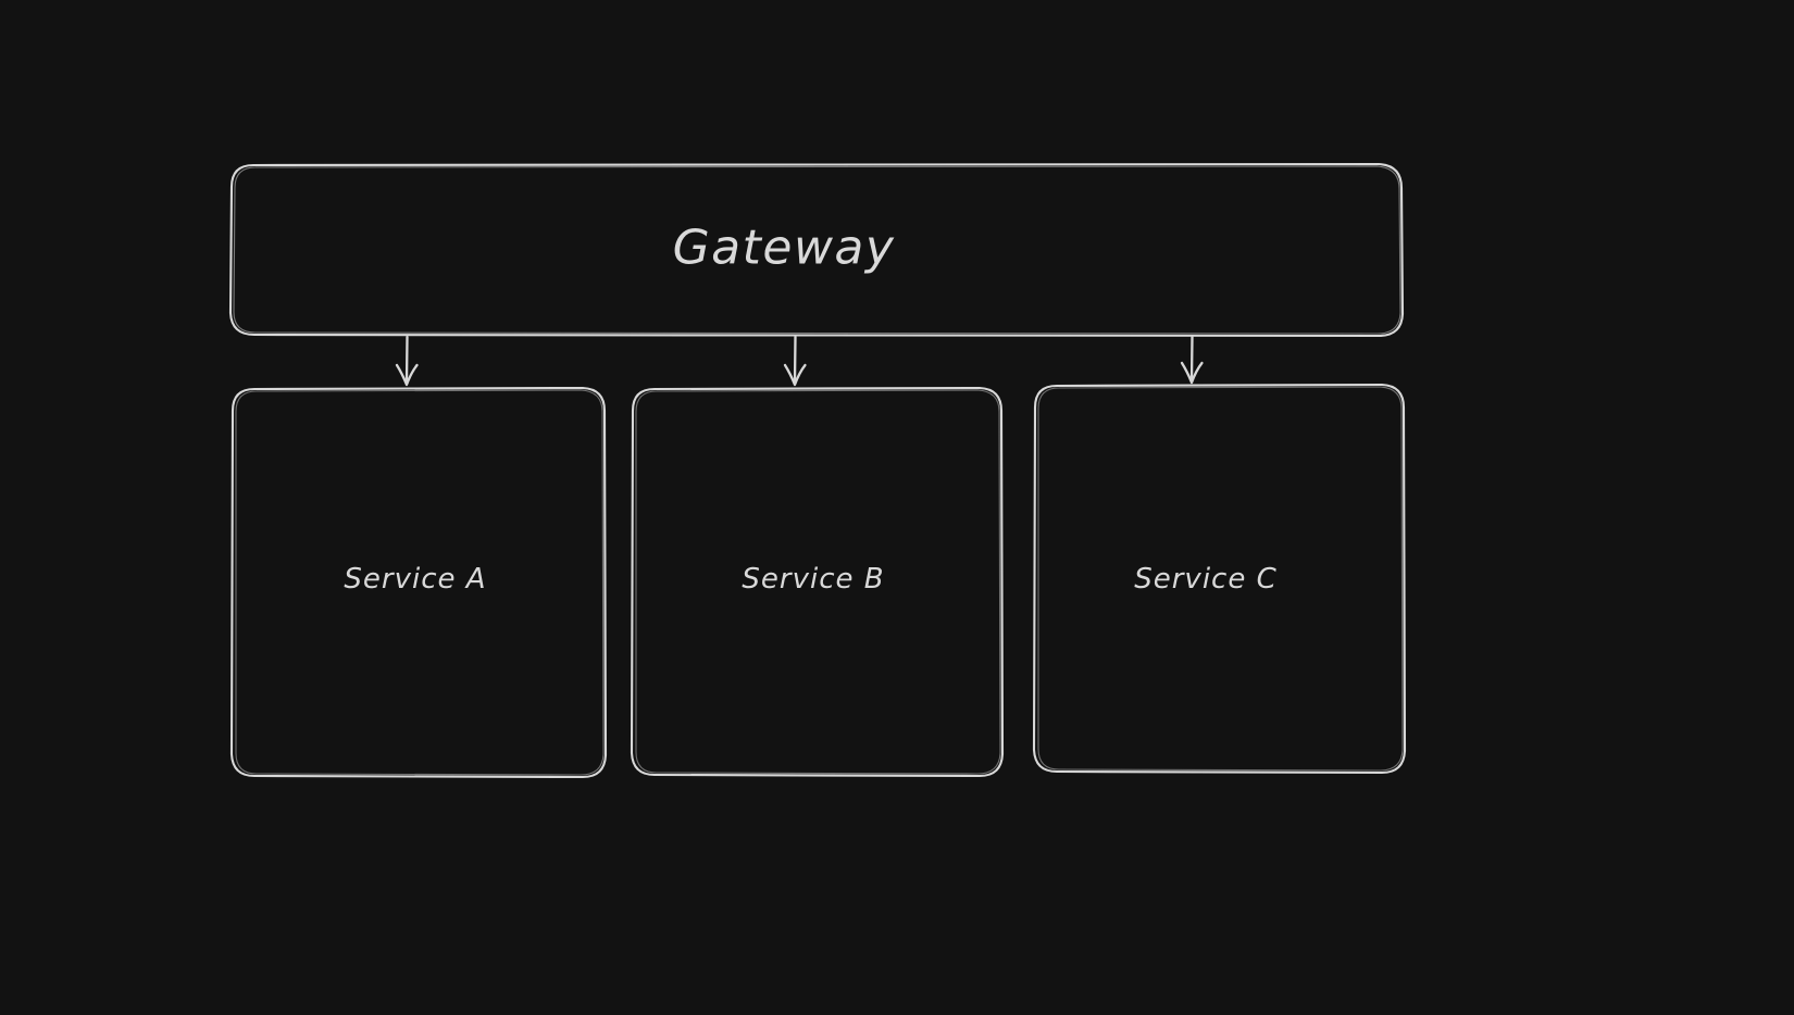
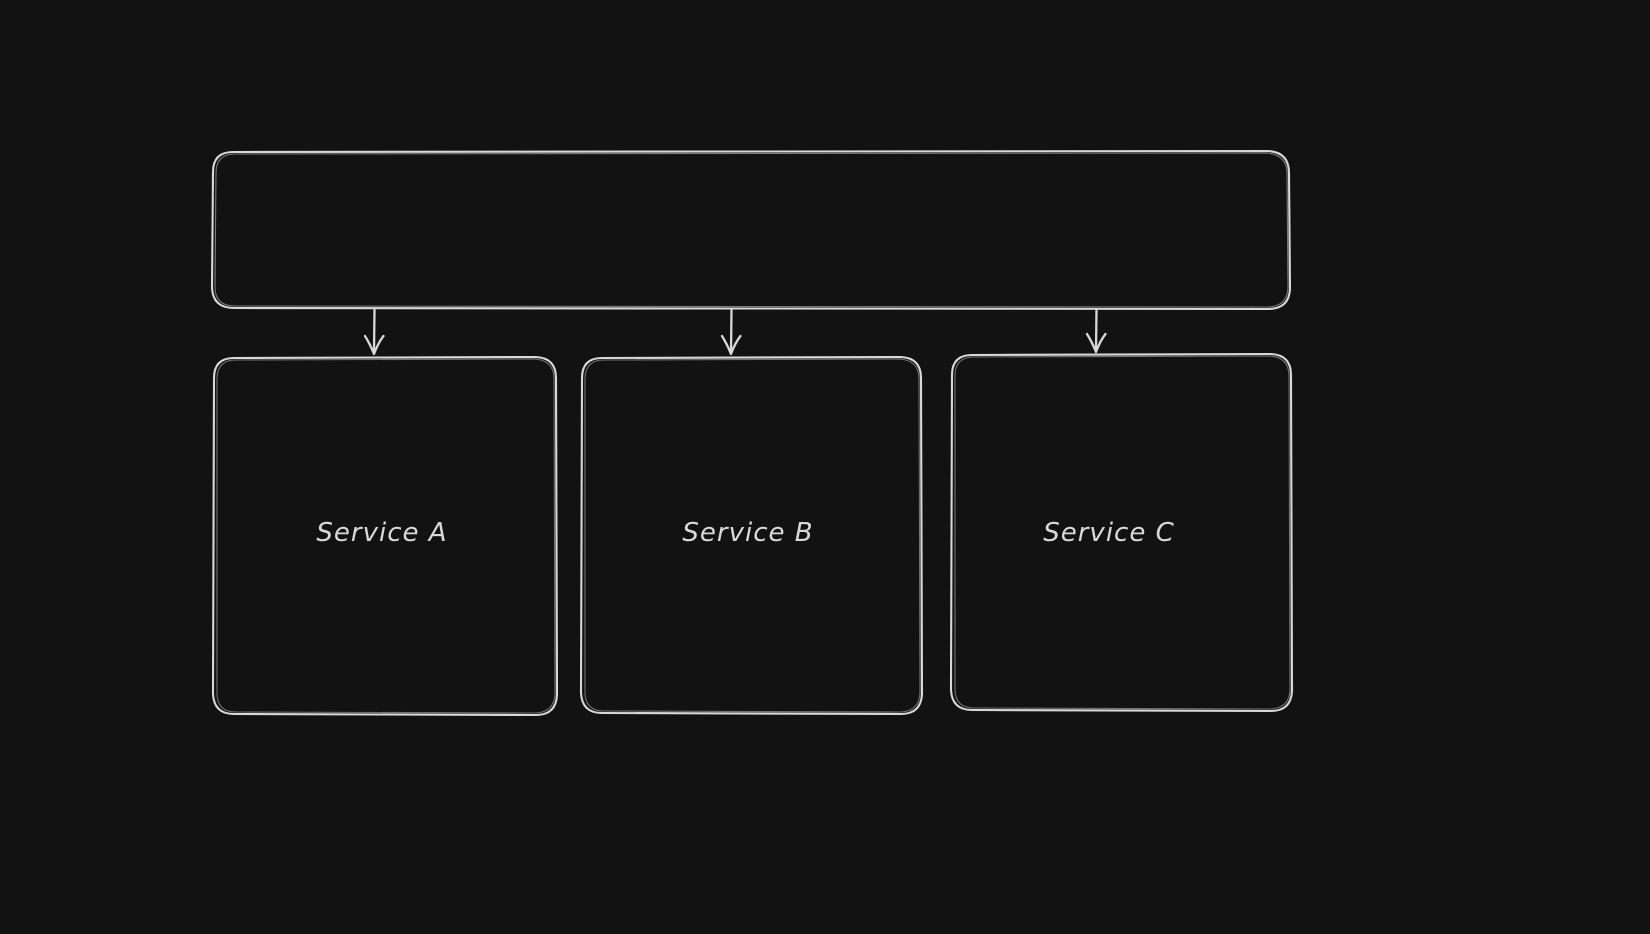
- Gateway
  Service A
  Service B
  Service C
